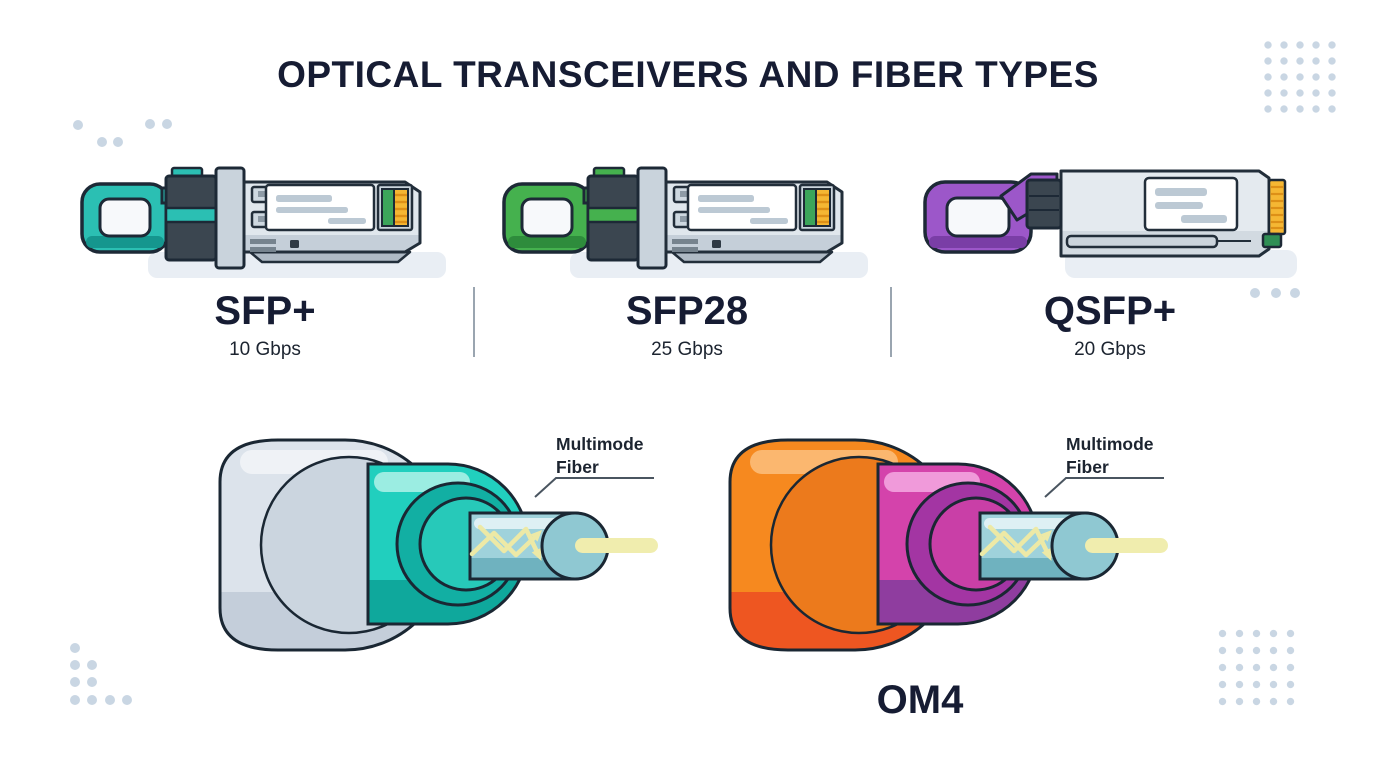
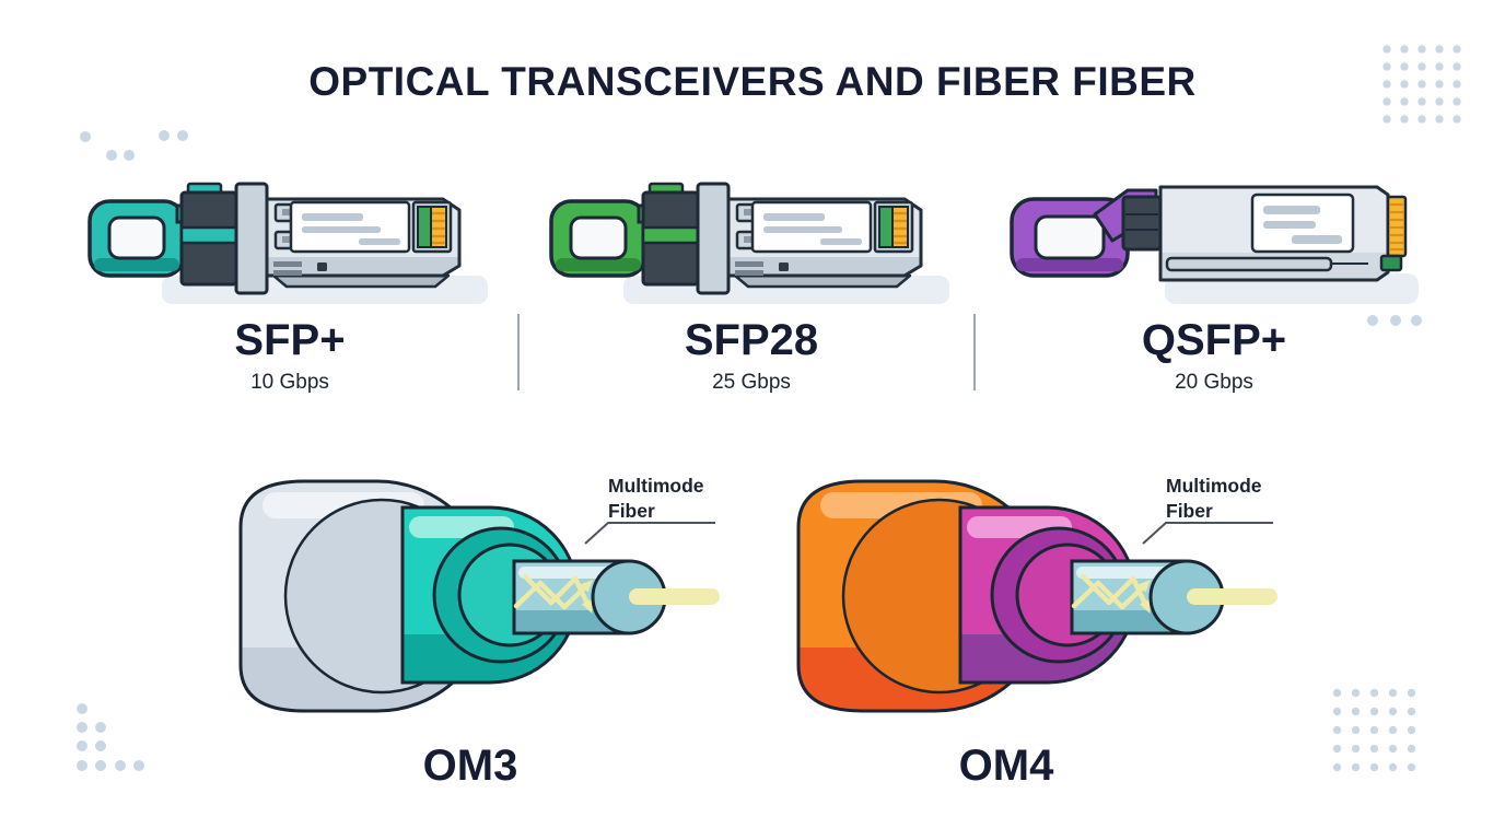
- OPTICAL TRANSCEIVERS AND FIBER TYPES
+ OPTICAL TRANSCEIVERS AND FIBER FIBER
  SFP+
  10 Gbps
  SFP28
  25 Gbps
  QSFP+
  20 Gbps
  Multimode Fiber
+ OM3
  Multimode Fiber
  OM4
